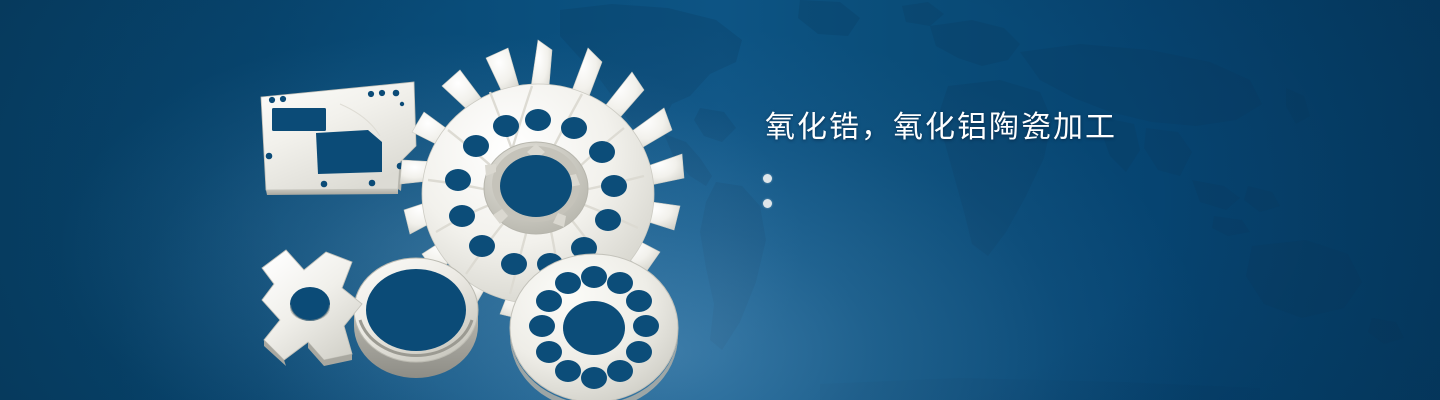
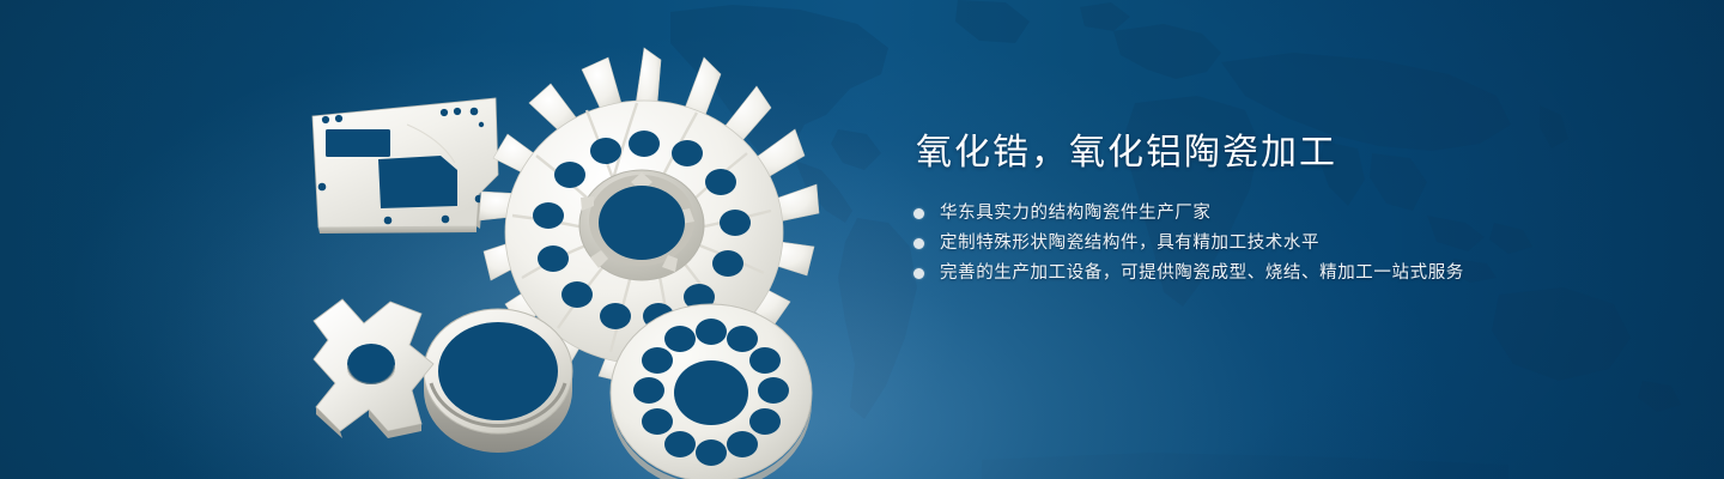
  氧化锆，氧化铝陶瓷加工
+ 华东具实力的结构陶瓷件生产厂家
+ 定制特殊形状陶瓷结构件，具有精加工技术水平
+ 完善的生产加工设备，可提供陶瓷成型、烧结、精加工一站式服务
